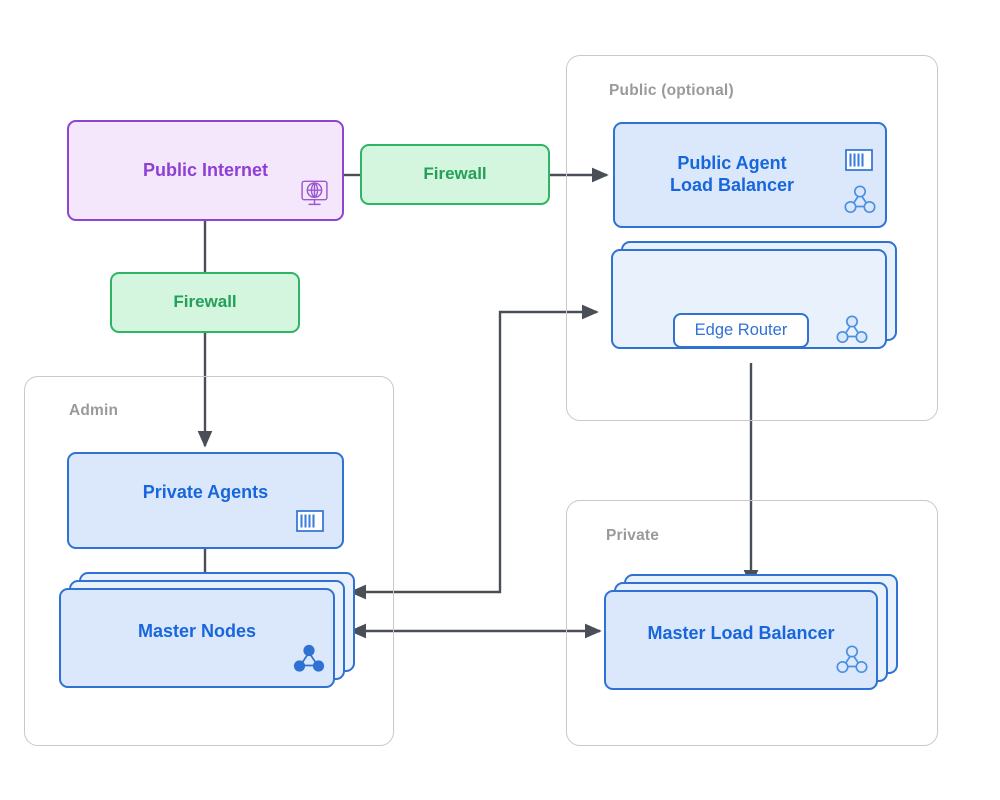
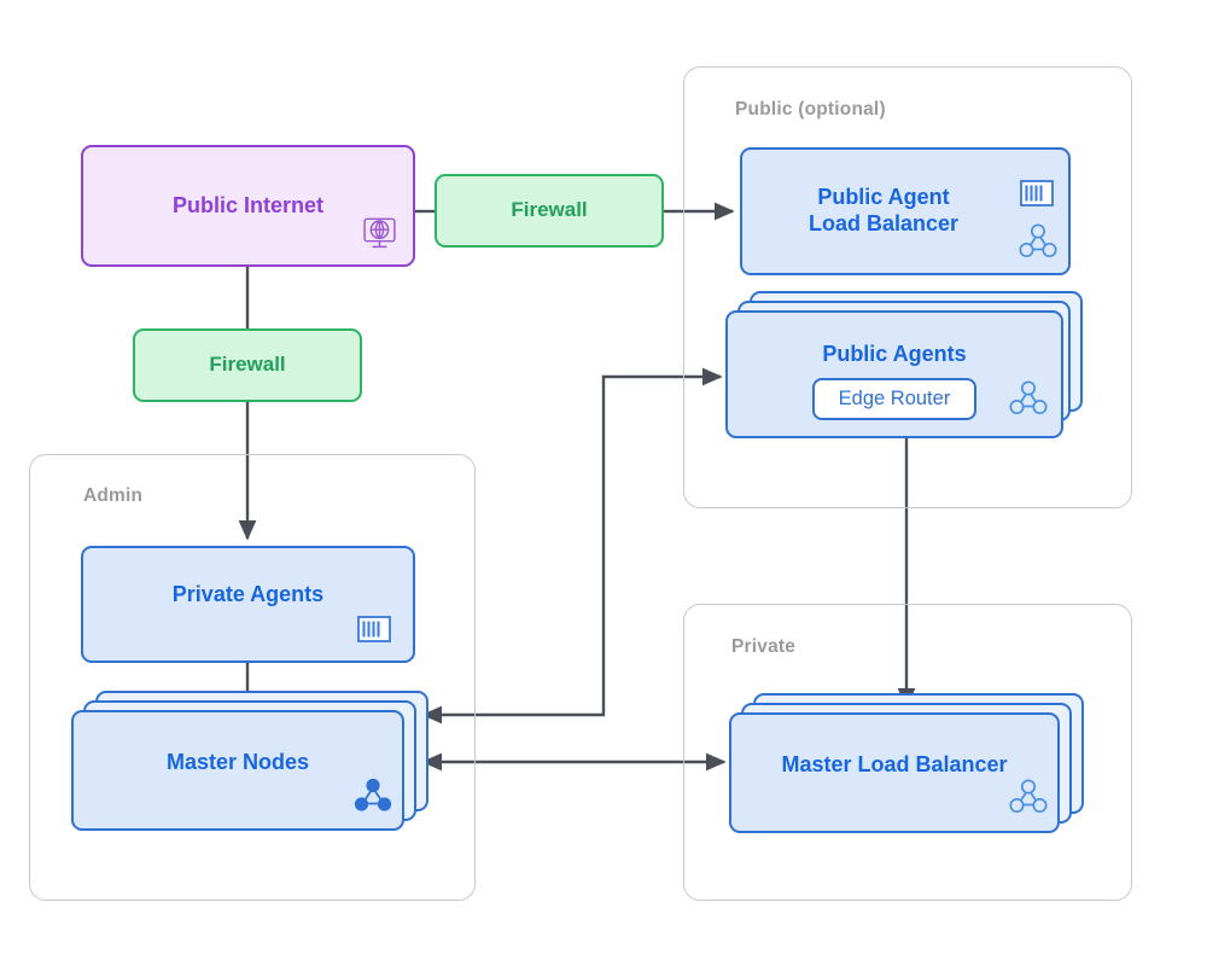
  Public (optional)
  Admin
  Private
  Public Internet
  Firewall
  Firewall
  Public Agent
  Load Balancer
+ Public Agents
  Edge Router
  Private Agents
  Master Nodes
  Master Load Balancer
